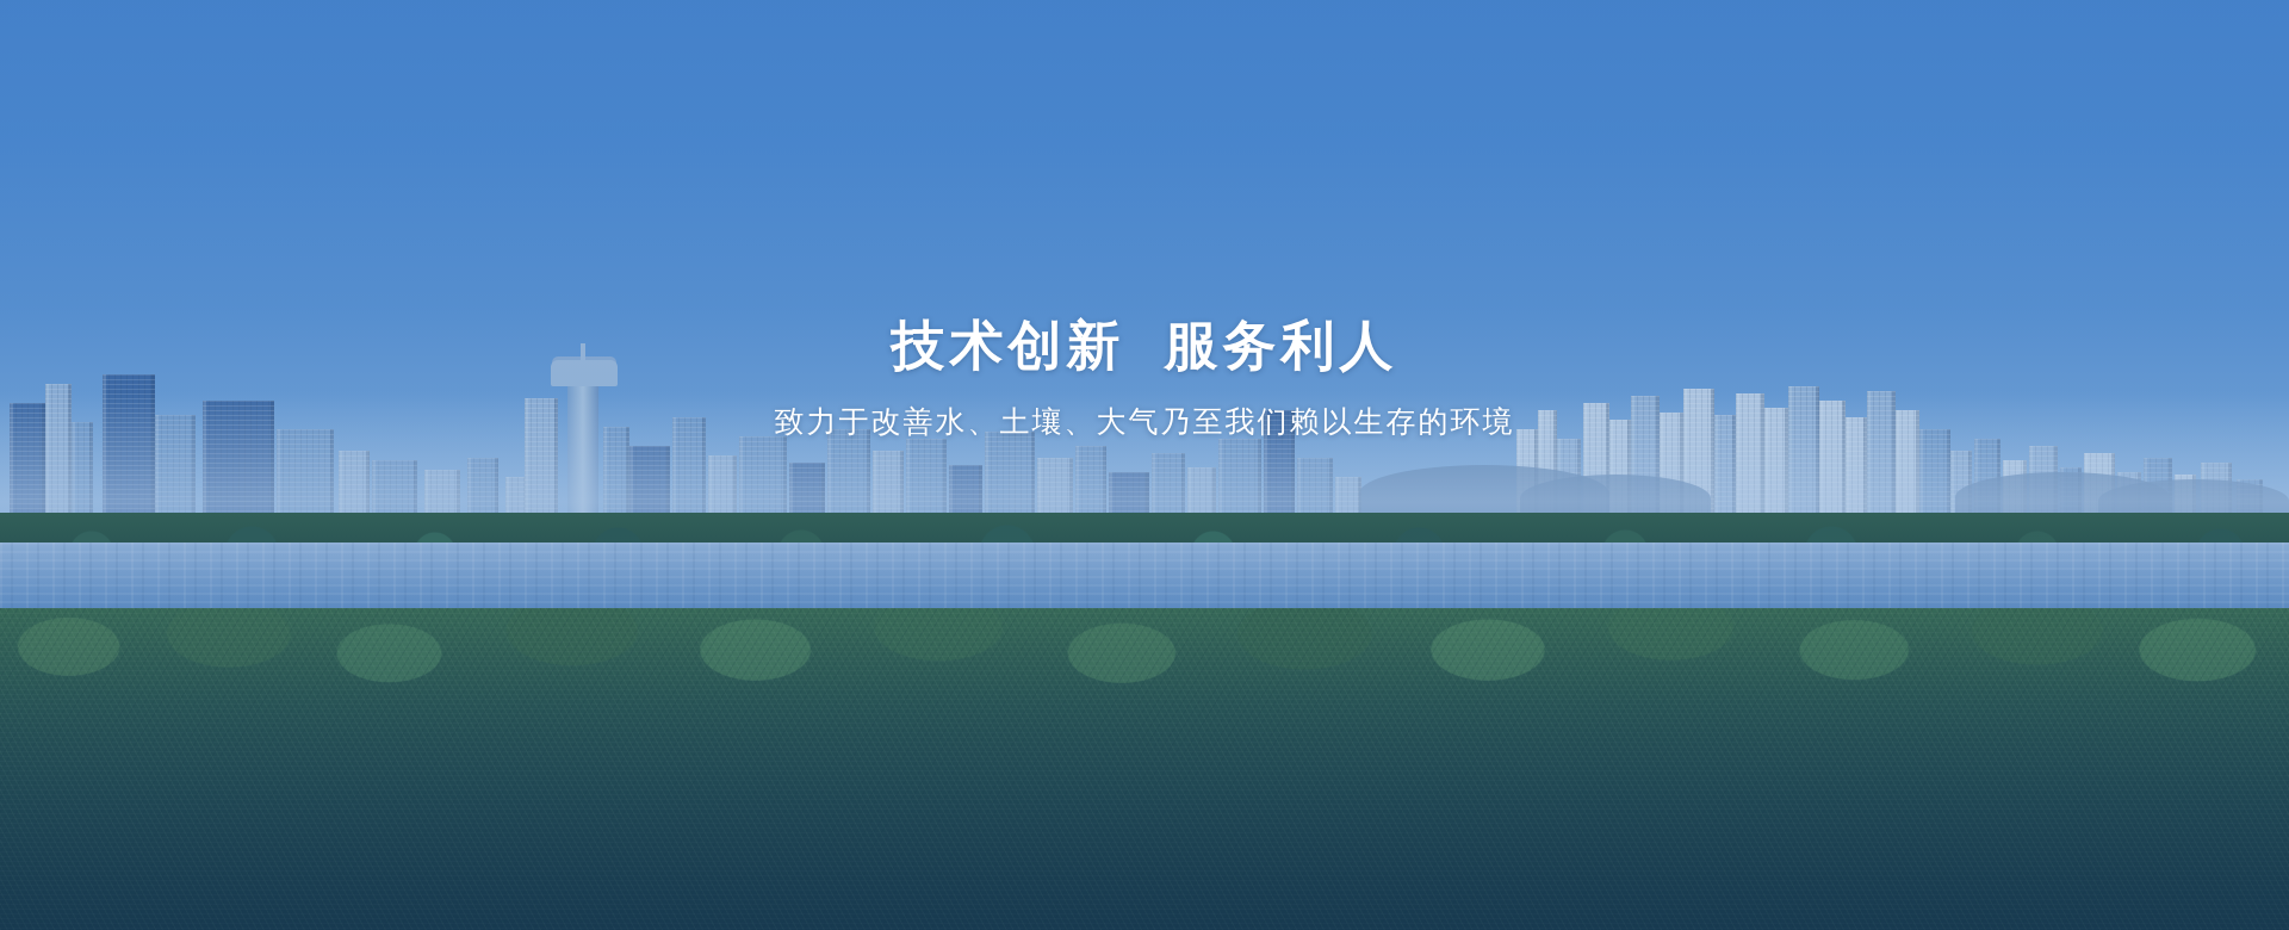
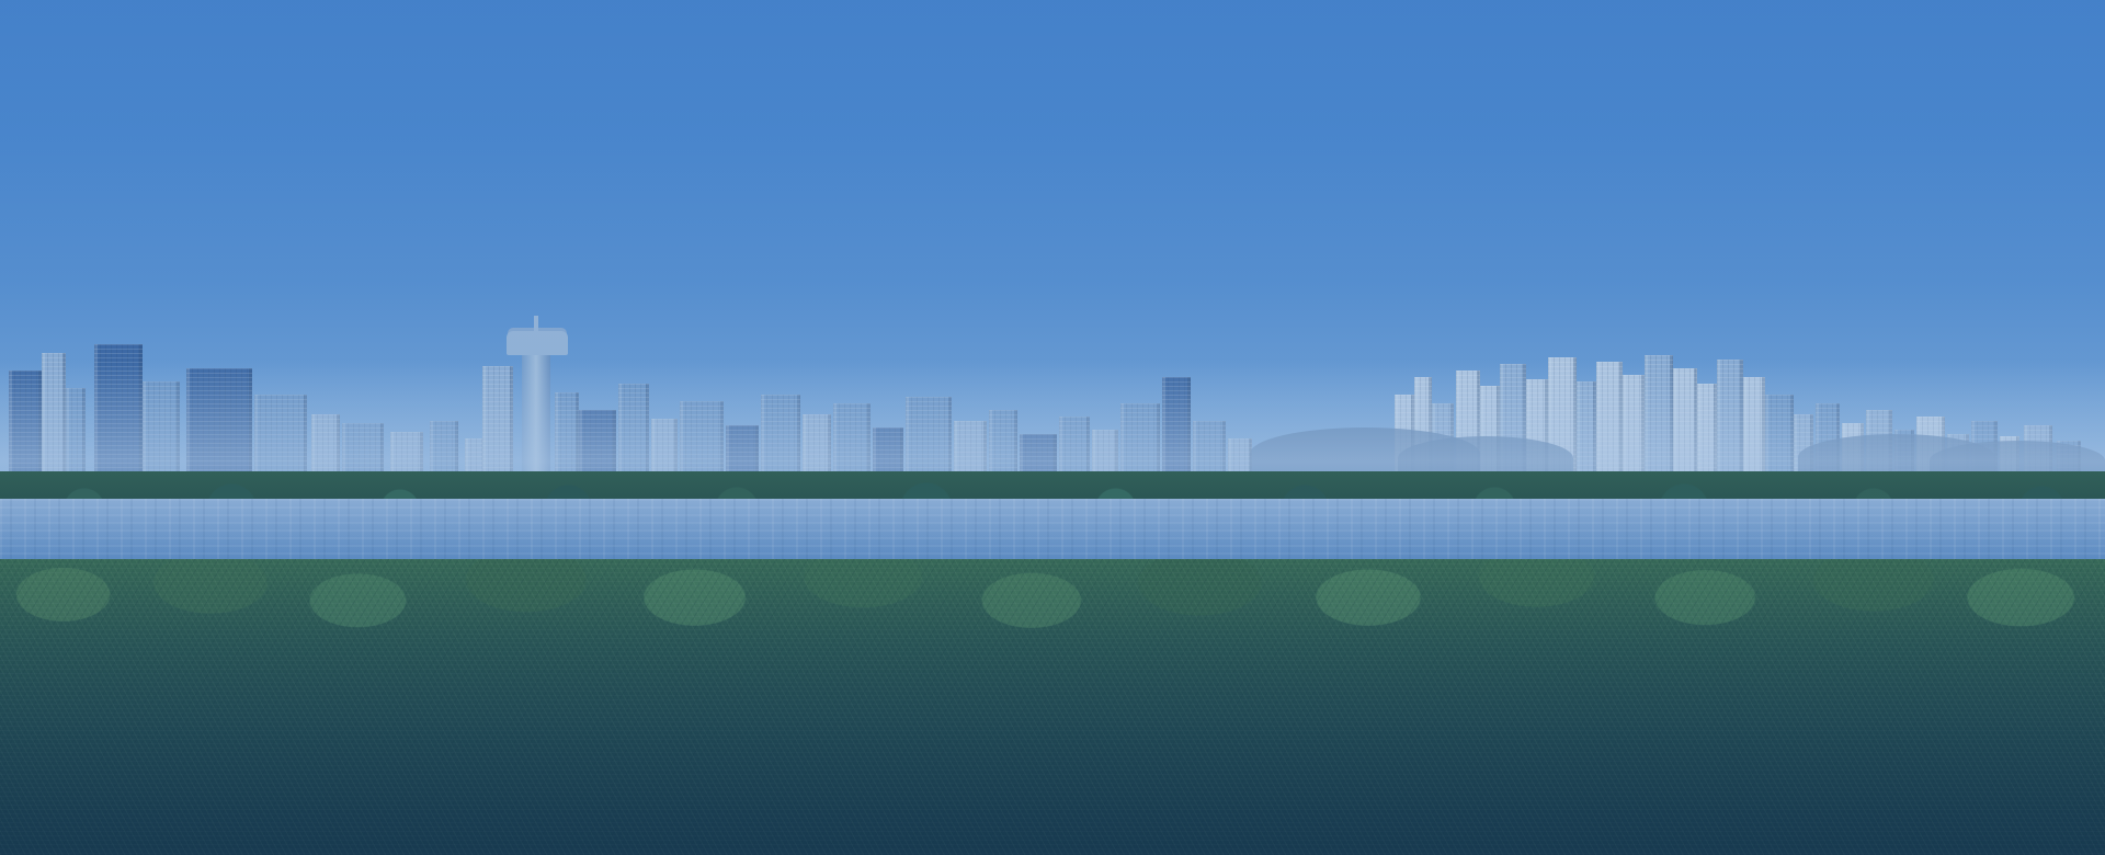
- 技术创新 服务利人
- 致力于改善水、土壤、大气乃至我们赖以生存的环境
